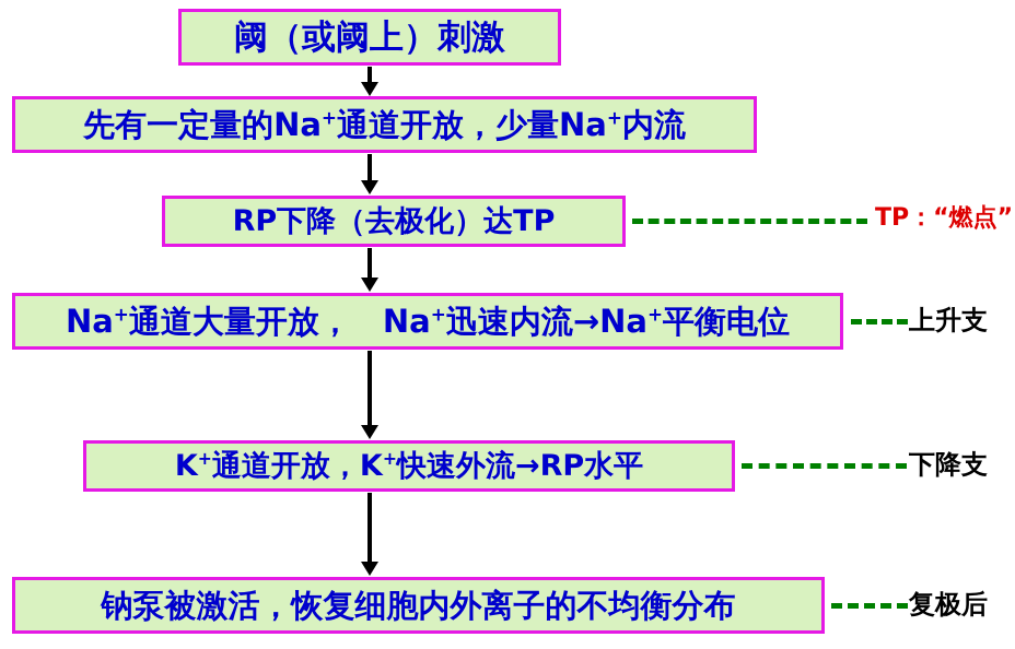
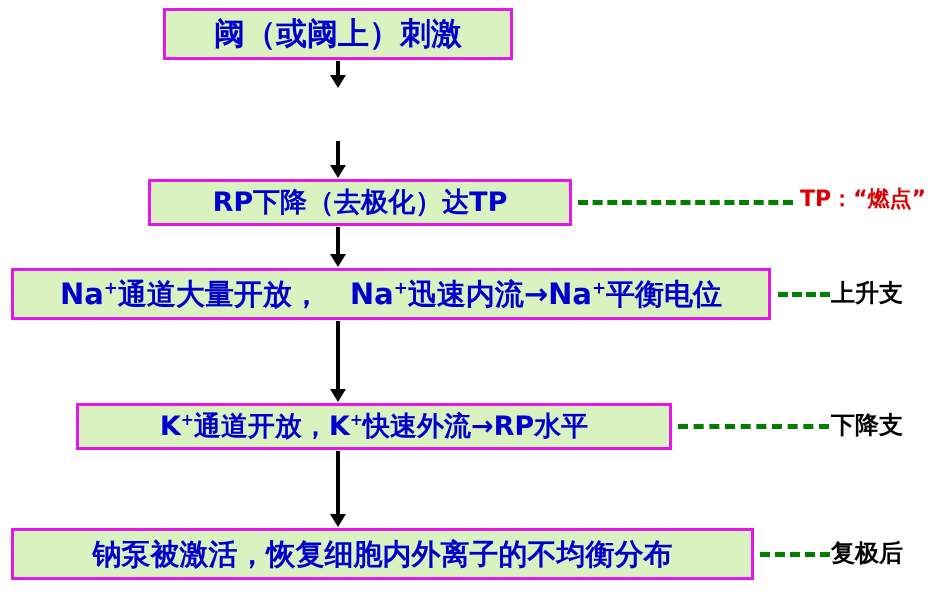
  阈（或阈上）刺激
- 先有一定量的Na+通道开放，少量Na+内流
  RP下降（去极化）达TP
  TP：“燃点”
  Na+通道大量开放， Na+迅速内流→Na+平衡电位
  上升支
  K+通道开放，K+快速外流→RP水平
  下降支
  钠泵被激活，恢复细胞内外离子的不均衡分布
  复极后
